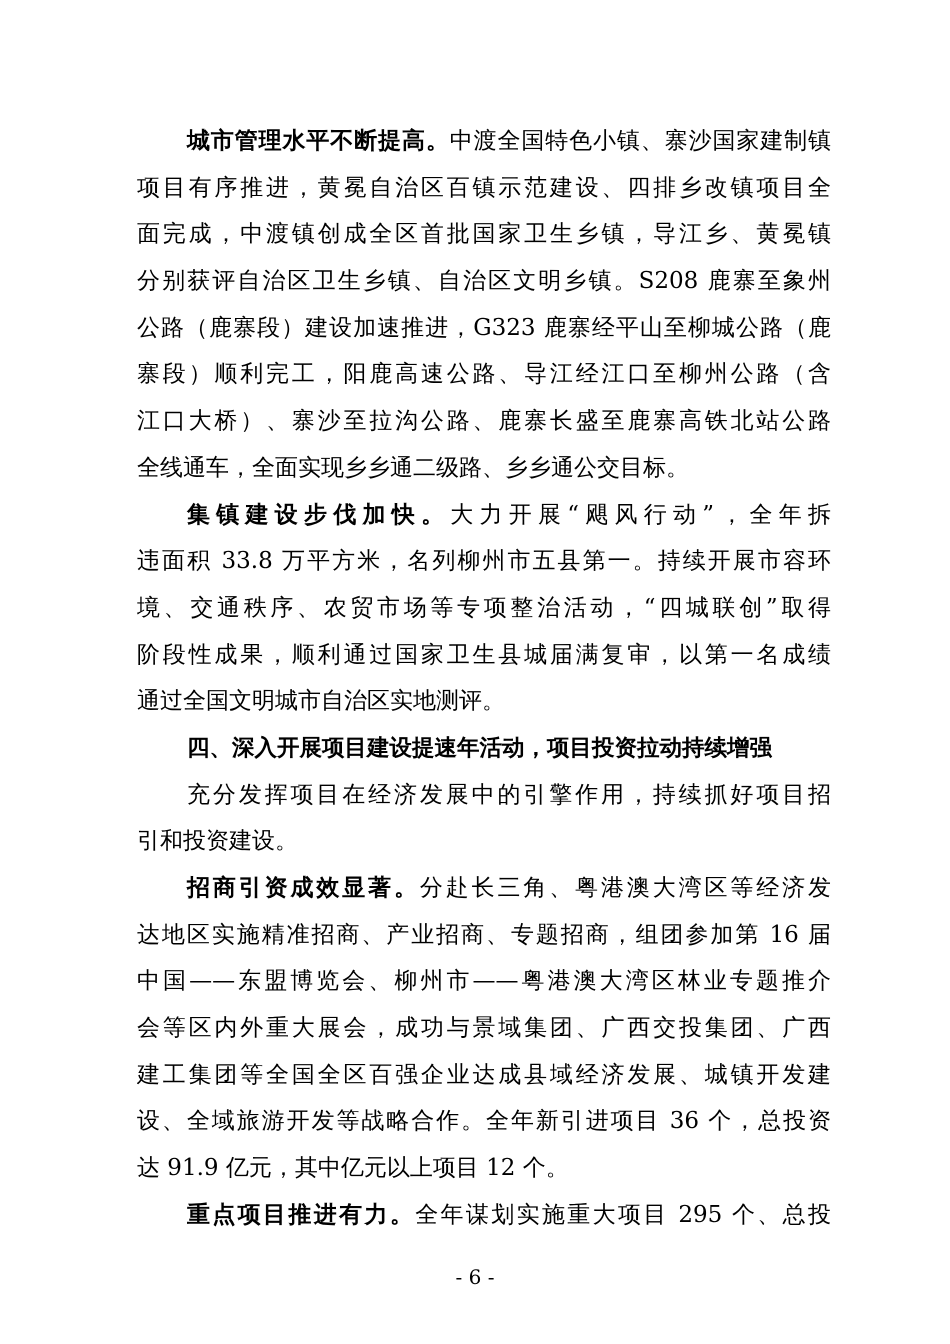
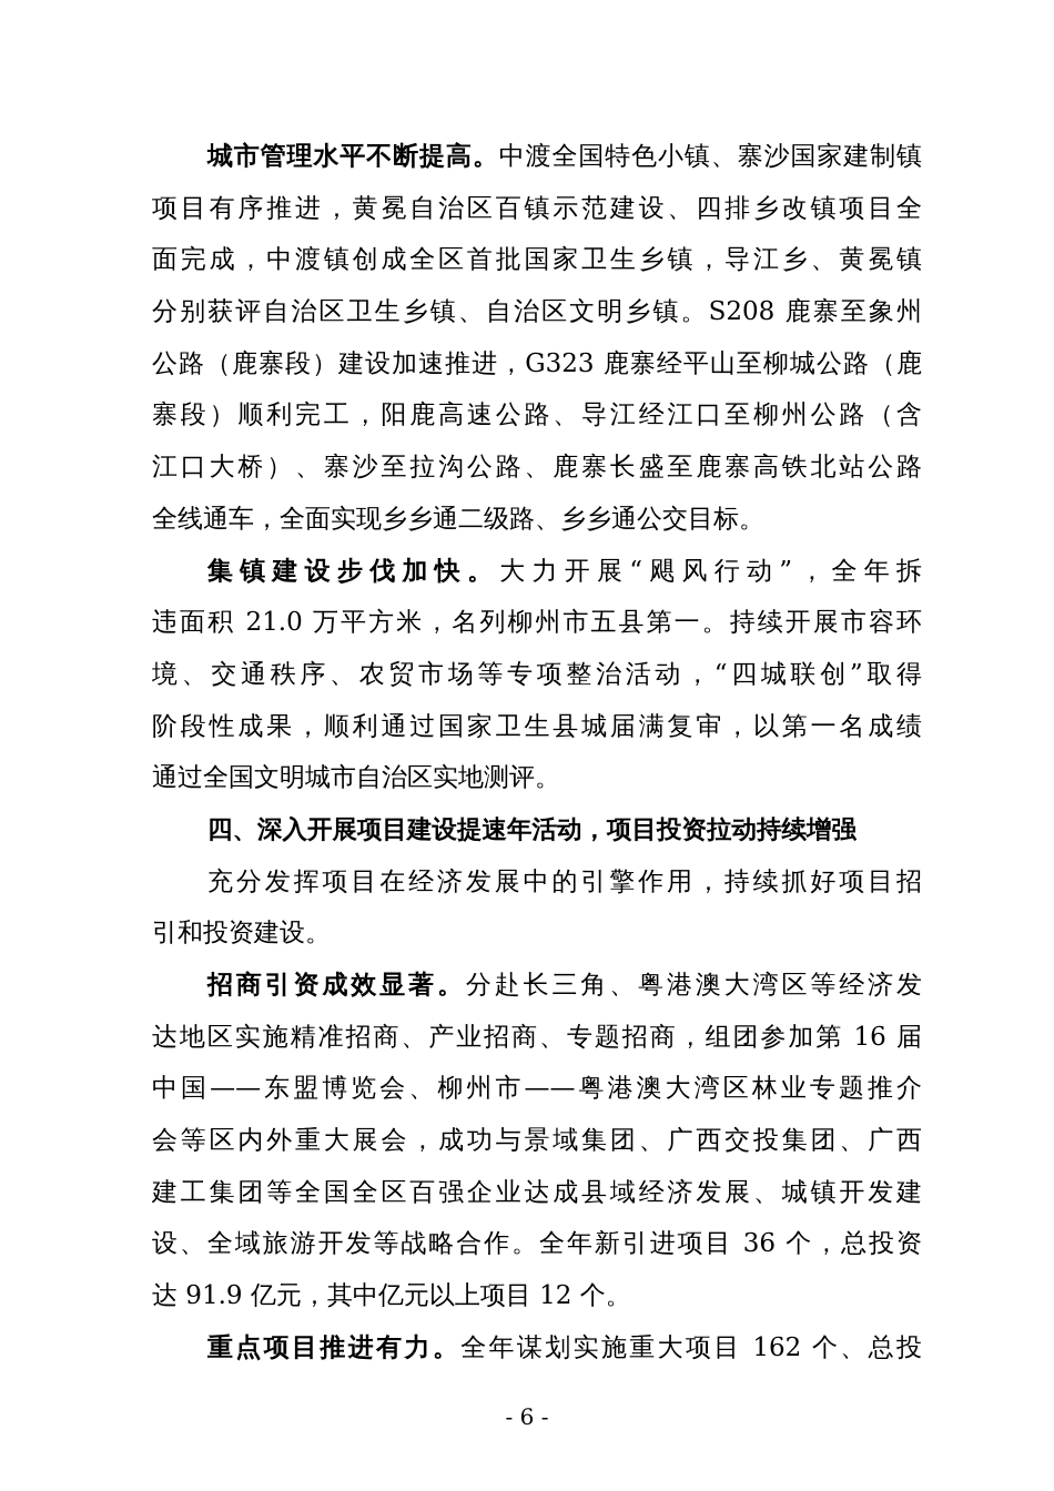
  城市管理水平不断提高。中渡全国特色小镇、寨沙国家建制镇
  项目有序推进，黄冕自治区百镇示范建设、四排乡改镇项目全
  面完成，中渡镇创成全区首批国家卫生乡镇，导江乡、黄冕镇
  分别获评自治区卫生乡镇、自治区文明乡镇。S208 鹿寨至象州
  公路（鹿寨段）建设加速推进，G323 鹿寨经平山至柳城公路（鹿
  寨段）顺利完工，阳鹿高速公路、导江经江口至柳州公路（含
  江口大桥）、寨沙至拉沟公路、鹿寨长盛至鹿寨高铁北站公路
  全线通车，全面实现乡乡通二级路、乡乡通公交目标。
  集镇建设步伐加快。大力开展“飓风行动”，全年拆
- 违面积 33.8 万平方米，名列柳州市五县第一。持续开展市容环
+ 违面积 21.0 万平方米，名列柳州市五县第一。持续开展市容环
  境、交通秩序、农贸市场等专项整治活动，“四城联创”取得
  阶段性成果，顺利通过国家卫生县城届满复审，以第一名成绩
  通过全国文明城市自治区实地测评。
  四、深入开展项目建设提速年活动，项目投资拉动持续增强
  充分发挥项目在经济发展中的引擎作用，持续抓好项目招
  引和投资建设。
  招商引资成效显著。分赴长三角、粤港澳大湾区等经济发
  达地区实施精准招商、产业招商、专题招商，组团参加第 16 届
  中国——东盟博览会、柳州市——粤港澳大湾区林业专题推介
  会等区内外重大展会，成功与景域集团、广西交投集团、广西
  建工集团等全国全区百强企业达成县域经济发展、城镇开发建
  设、全域旅游开发等战略合作。全年新引进项目 36 个，总投资
  达 91.9 亿元，其中亿元以上项目 12 个。
- 重点项目推进有力。全年谋划实施重大项目 295 个、总投
+ 重点项目推进有力。全年谋划实施重大项目 162 个、总投
  - 6 -
